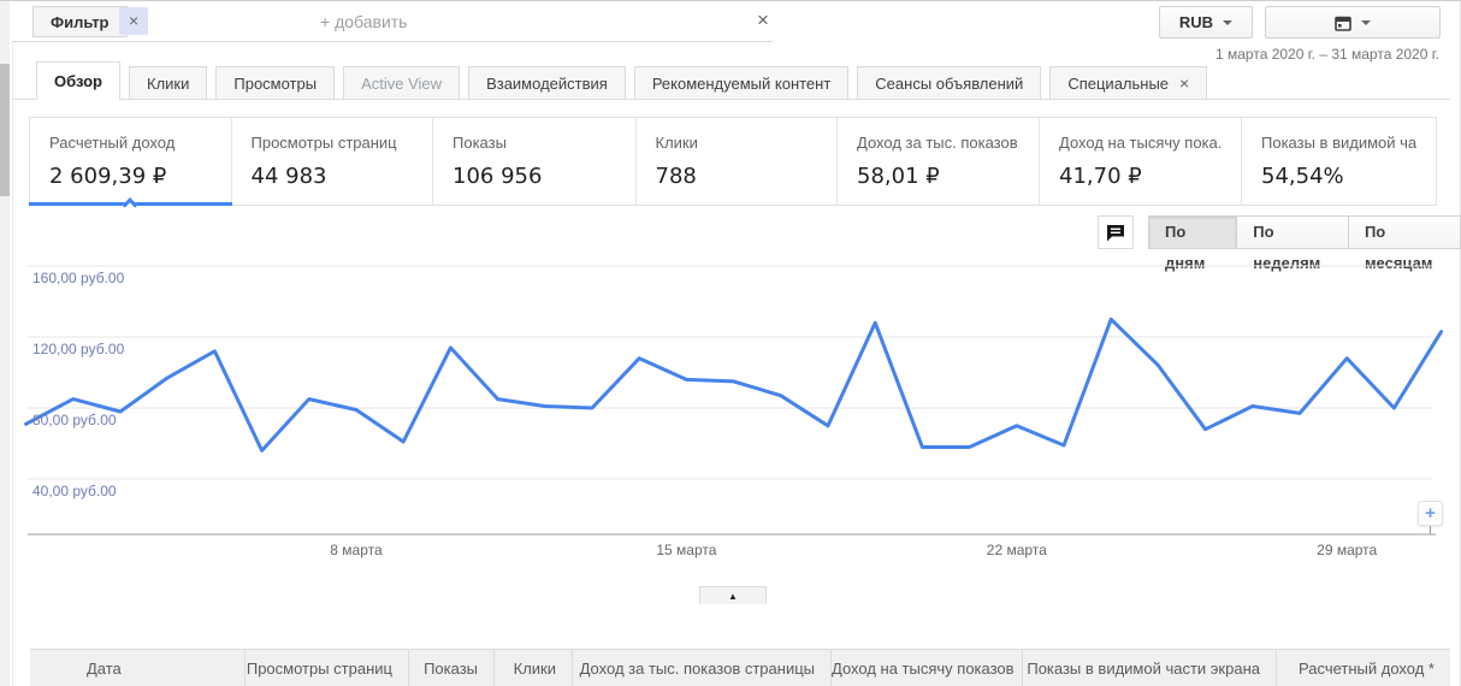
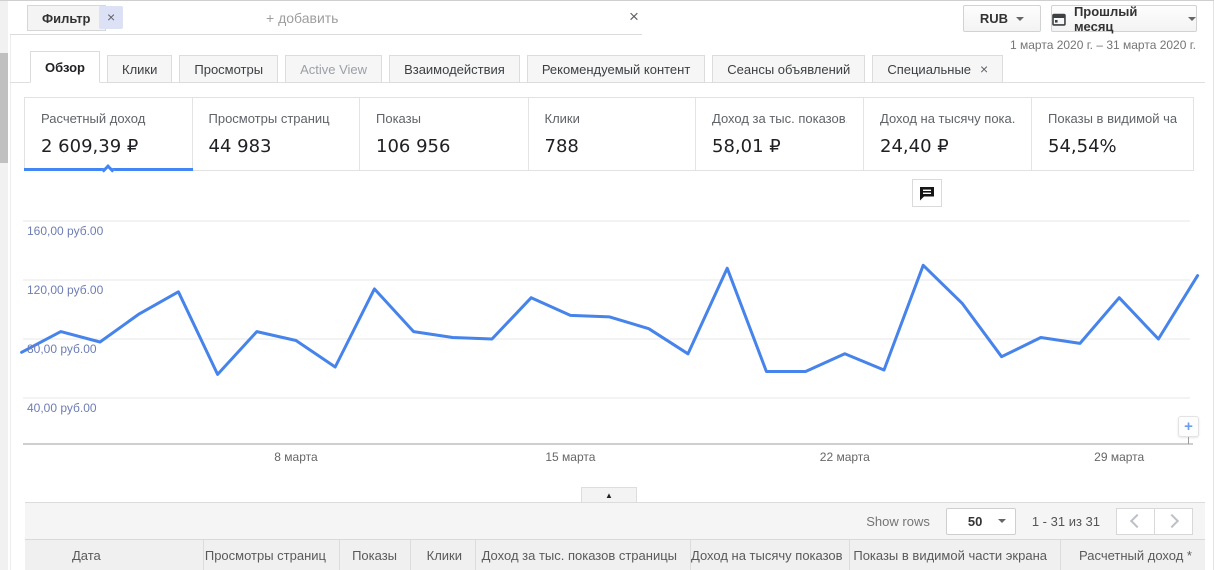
  Фильтр
  ×
  + добавить
  ×
  RUB
+ Прошлый месяц
  1 марта 2020 г. – 31 марта 2020 г.
  Обзор
  Клики
  Просмотры
  Active View
  Взаимодействия
  Рекомендуемый контент
  Сеансы объявлений
  Специальные
  ×
  Расчетный доход
  2 609,39 ₽
  Просмотры страниц
  44 983
  Показы
  106 956
  Клики
  788
  Доход за тыс. показов
  58,01 ₽
  Доход на тысячу пока.
- 41,70 ₽
+ 24,40 ₽
  Показы в видимой ча
  54,54%
- По дням
- По неделям
- По месяцам
  160,00 руб.00
  120,00 руб.00
  80,00 руб.00
  40,00 руб.00
  8 марта
  15 марта
  22 марта
  29 марта
  +
  ▲
+ Show rows
+ 50
+ 1 - 31 из 31
  Дата
  Просмотры страниц
  Показы
  Клики
  Доход за тыс. показов страницы
  Доход на тысячу показов
  Показы в видимой части экрана
  Расчетный доход *
